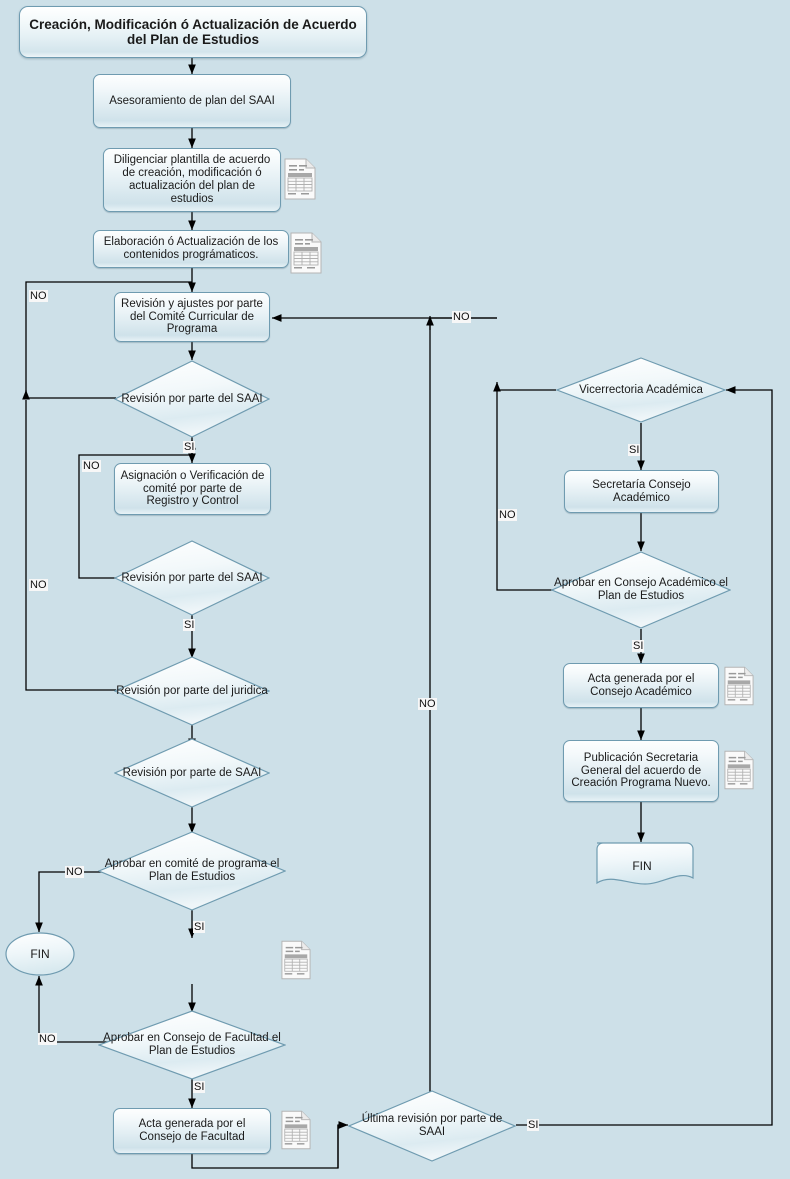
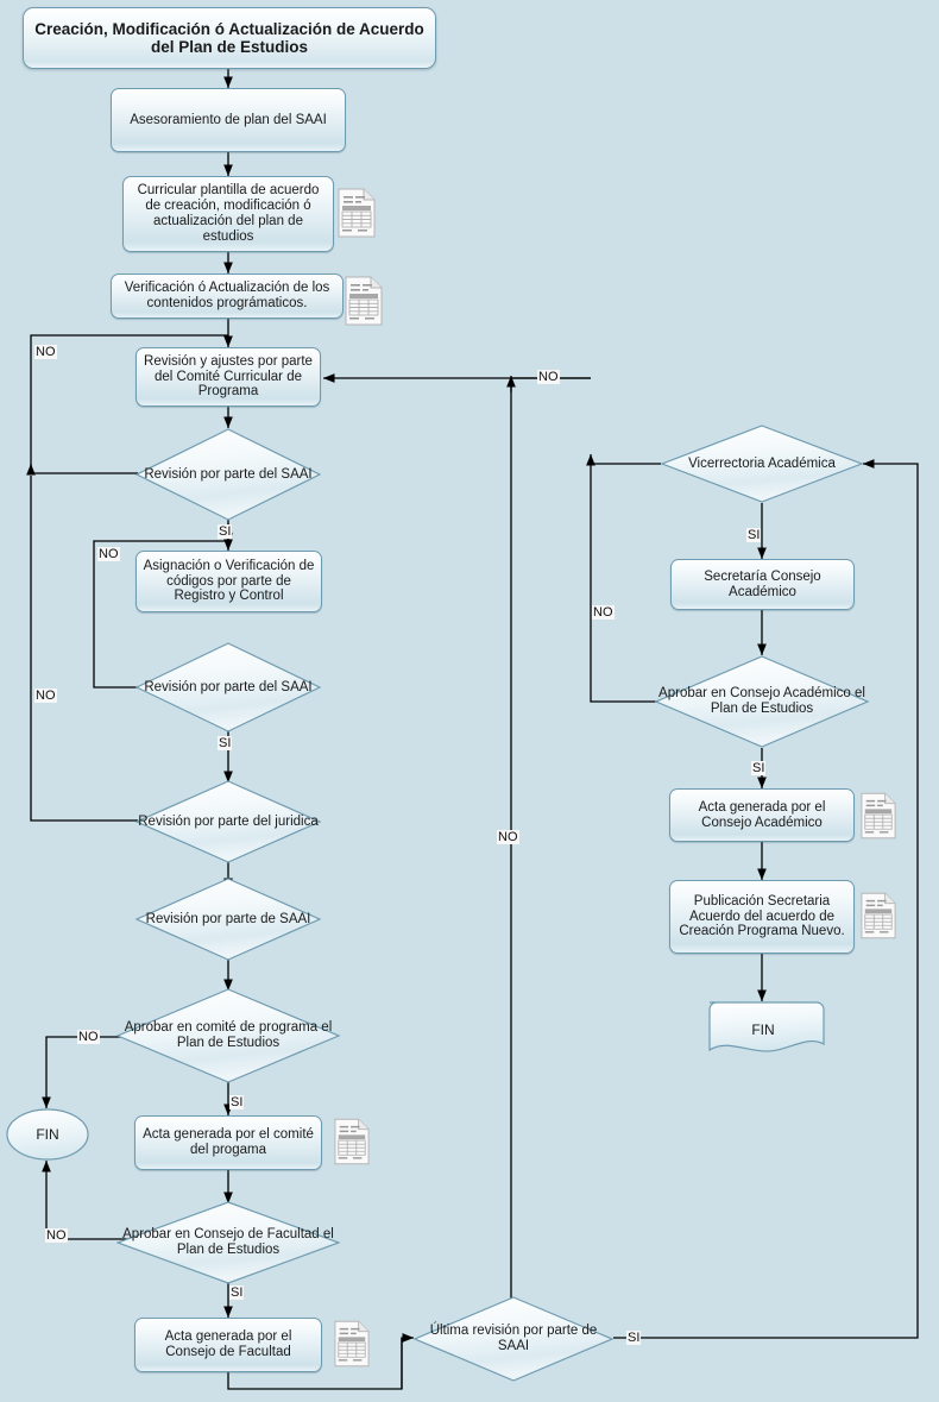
  Creación, Modificación ó Actualización de Acuerdo del Plan de Estudios
  Asesoramiento de plan del SAAI
- Diligenciar plantilla de acuerdo de creación, modificación ó actualización del plan de estudios
+ Curricular plantilla de acuerdo de creación, modificación ó actualización del plan de estudios
- Elaboración ó Actualización de los contenidos prográmaticos.
+ Verificación ó Actualización de los contenidos prográmaticos.
  Revisión y ajustes por parte del Comité Curricular de Programa
  Revisión por parte del SAAI
- Asignación o Verificación de comité por parte de Registro y Control
+ Asignación o Verificación de códigos por parte de Registro y Control
  Revisión por parte del SAAI
  Revisión por parte del juridica
  Revisión por parte de SAAI
  Aprobar en comité de programa el Plan de Estudios
+ Acta generada por el comité del progama
  Aprobar en Consejo de Facultad el Plan de Estudios
  Acta generada por el Consejo de Facultad
  Última revisión por parte de SAAI
  FIN
  Vicerrectoria Académica
  Secretaría Consejo Académico
  Aprobar en Consejo Académico el Plan de Estudios
  Acta generada por el Consejo Académico
- Publicación Secretaria General del acuerdo de Creación Programa Nuevo.
+ Publicación Secretaria Acuerdo del acuerdo de Creación Programa Nuevo.
  FIN
  NO
  NO
  NO
  SI
  SI
  NO
  SI
  NO
  SI
  SI
  NO
  NO
  NO
  SI
  SI
